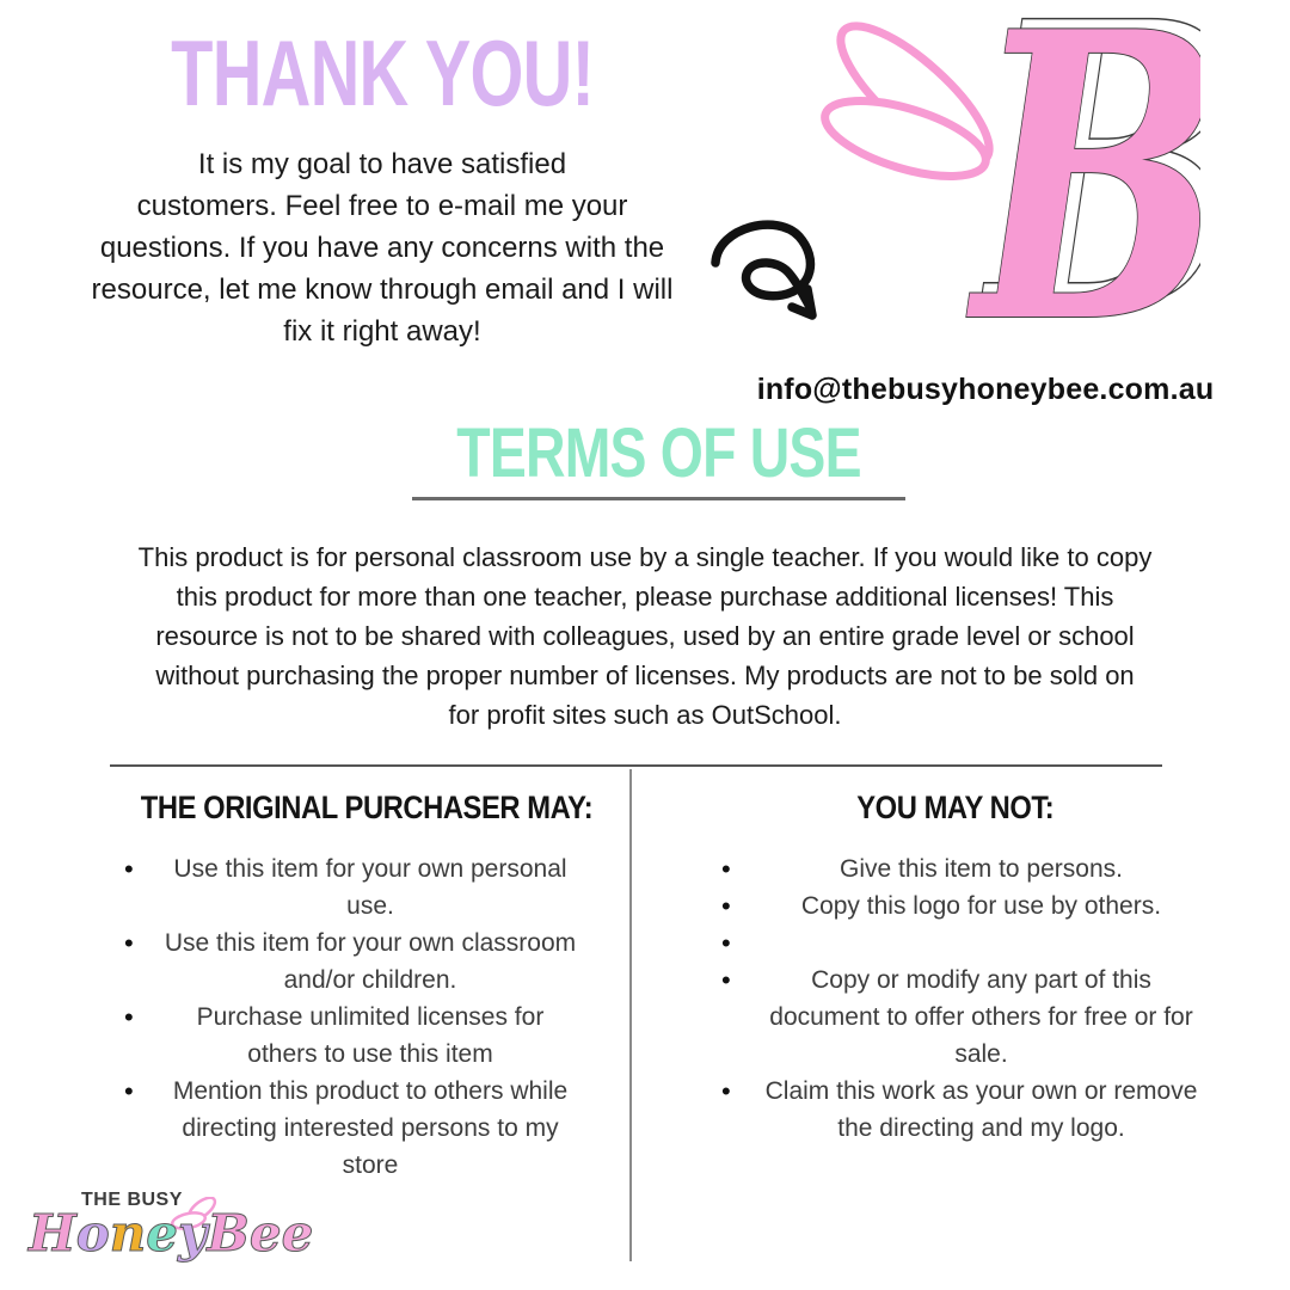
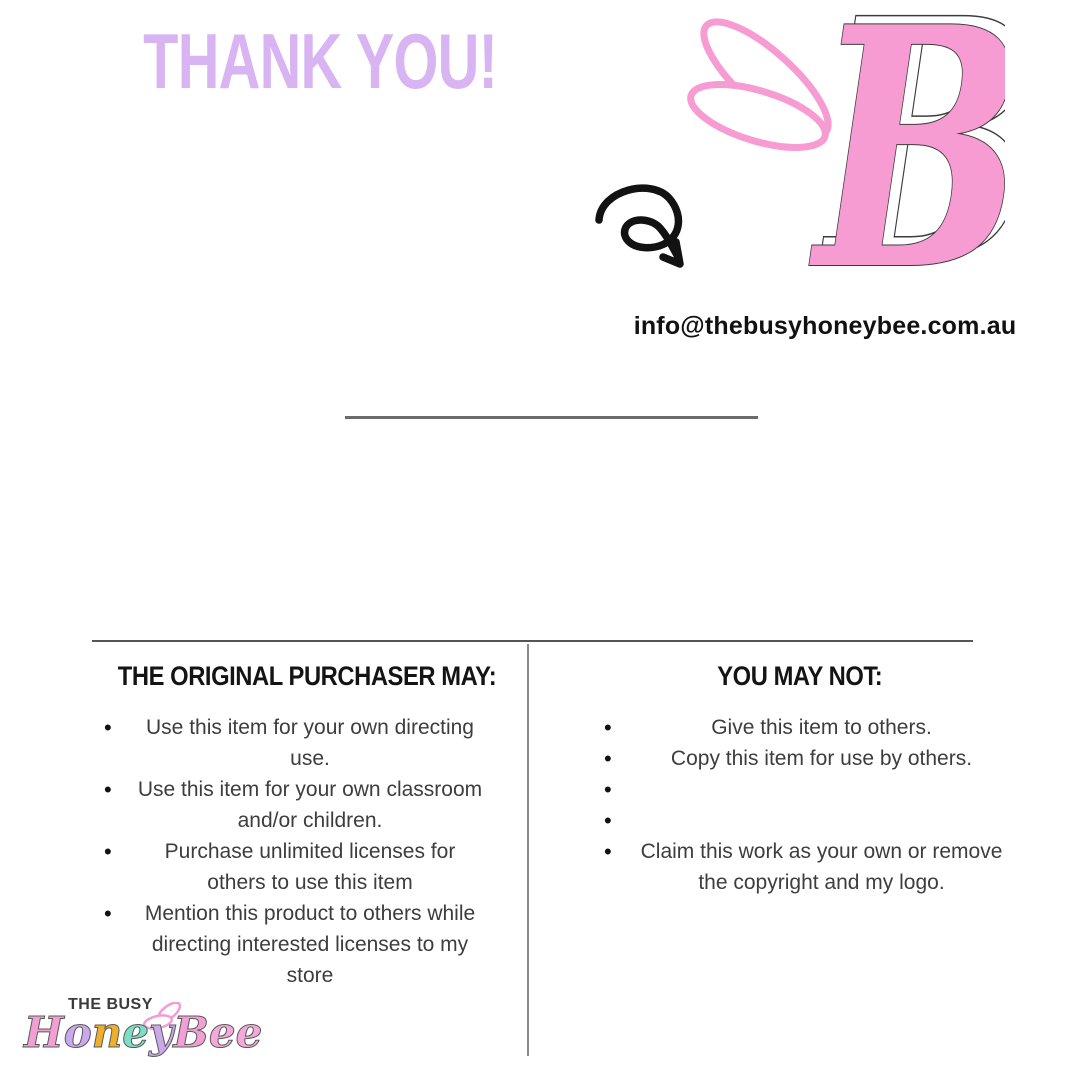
  THANK YOU!
- It is my goal to have satisfied
- customers. Feel free to e-mail me your
- questions. If you have any concerns with the
- resource, let me know through email and I will
- fix it right away!
  B
  info@thebusyhoneybee.com.au
- TERMS OF USE
- This product is for personal classroom use by a single teacher. If you would like to copy
- this product for more than one teacher, please purchase additional licenses! This
- resource is not to be shared with colleagues, used by an entire grade level or school
- without purchasing the proper number of licenses. My products are not to be sold on
- for profit sites such as OutSchool.
  THE ORIGINAL PURCHASER MAY:
  •
- Use this item for your own personal use.
+ Use this item for your own directing use.
  •
  Use this item for your own classroom and/or children.
  •
  Purchase unlimited licenses for others to use this item
  •
- Mention this product to others while directing interested persons to my store
+ Mention this product to others while directing interested licenses to my store
  YOU MAY NOT:
  •
- Give this item to persons.
+ Give this item to others.
  •
- Copy this logo for use by others.
+ Copy this item for use by others.
  •
  •
- Copy or modify any part of this document to offer others for free or for sale.
  •
- Claim this work as your own or remove the directing and my logo.
+ Claim this work as your own or remove the copyright and my logo.
  THE BUSY
  HoneyBee
